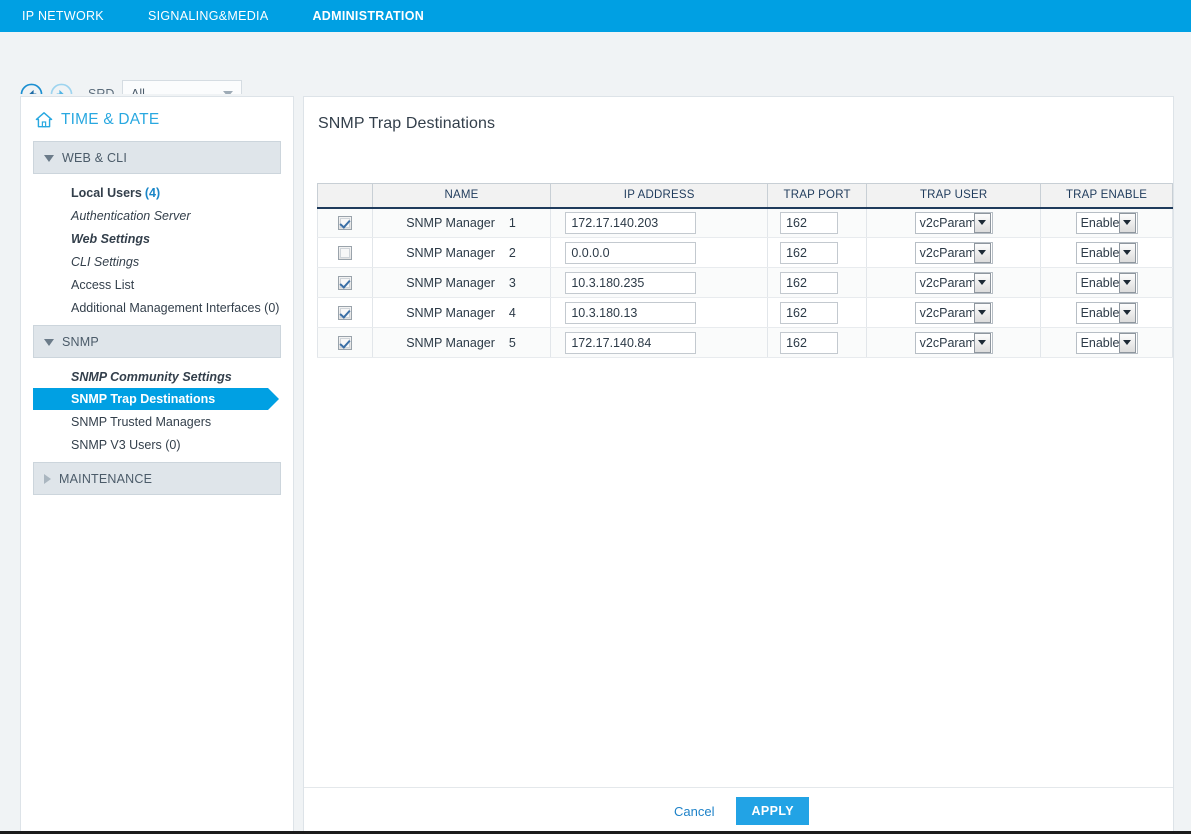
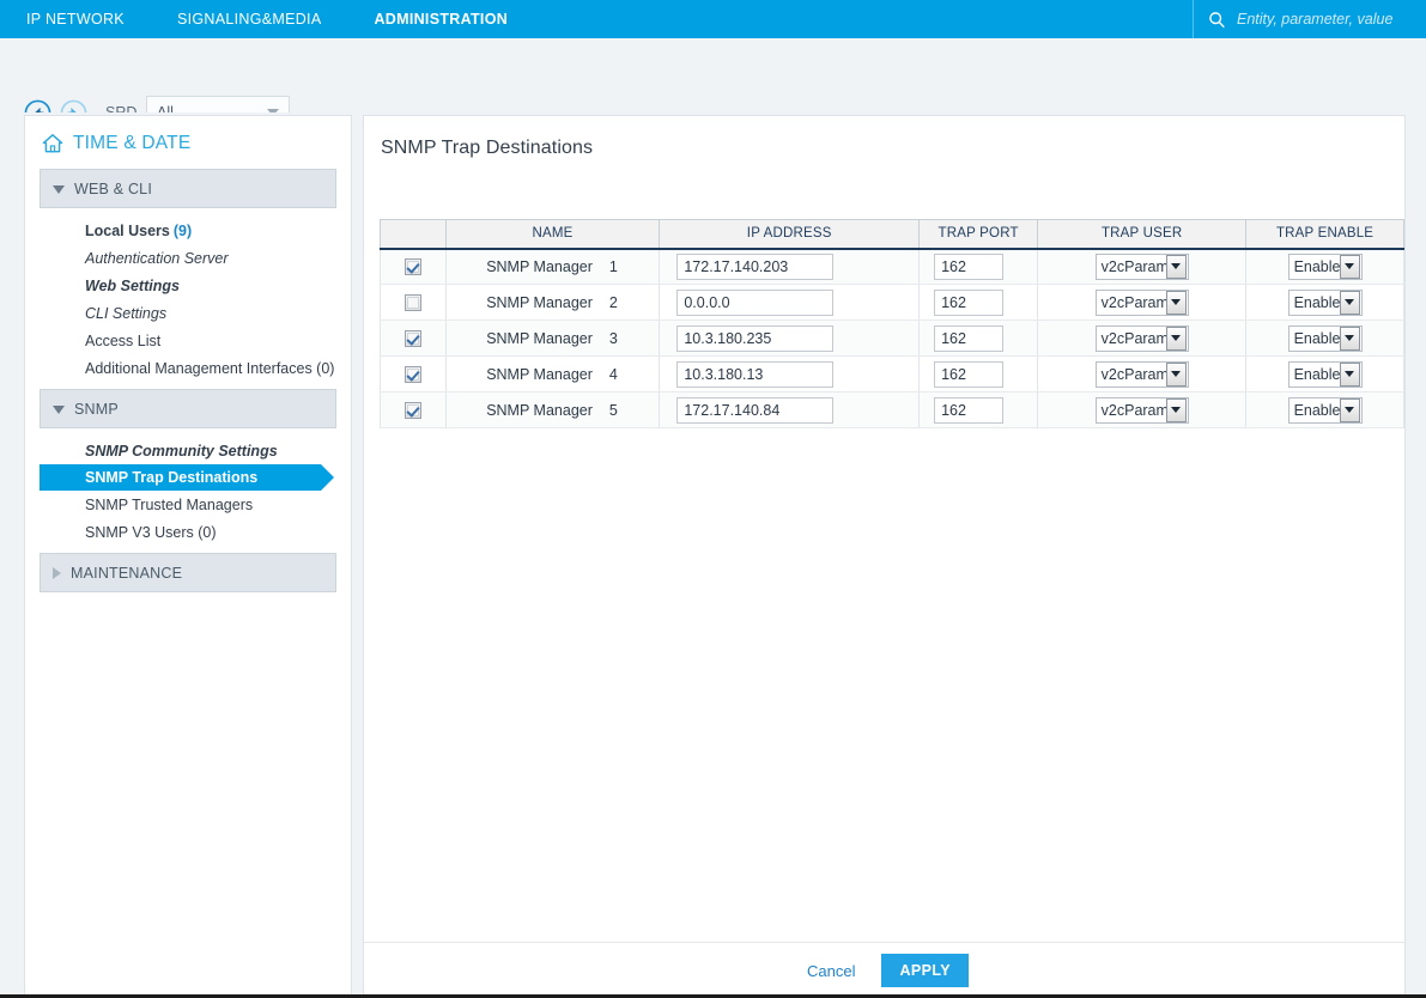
  IP NETWORK
  SIGNALING&MEDIA
  ADMINISTRATION
+ Entity, parameter, value
  TIME & DATE
  WEB & CLI
  Local Users
- (4)
+ (9)
  Authentication Server
  Web Settings
  CLI Settings
  Access List
  Additional Management Interfaces (0)
  SNMP
  SNMP Community Settings
  SNMP Trap Destinations
  SNMP Trusted Managers
  SNMP V3 Users (0)
  MAINTENANCE
  SNMP Trap Destinations
  	NAME	IP ADDRESS	TRAP PORT	TRAP USER	TRAP ENABLE
  	SNMP Manager 1	172.17.140.203	162	v2cParam	Enable
  	SNMP Manager 2	0.0.0.0	162	v2cParam	Enable
  	SNMP Manager 3	10.3.180.235	162	v2cParam	Enable
  	SNMP Manager 4	10.3.180.13	162	v2cParam	Enable
  	SNMP Manager 5	172.17.140.84	162	v2cParam	Enable
  Cancel
  APPLY
